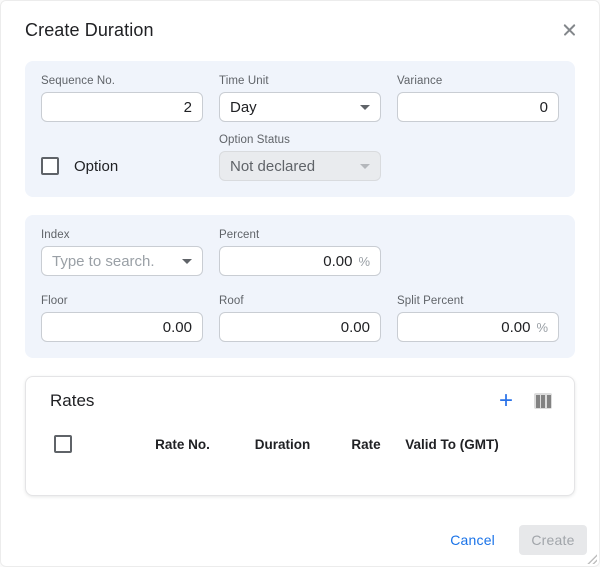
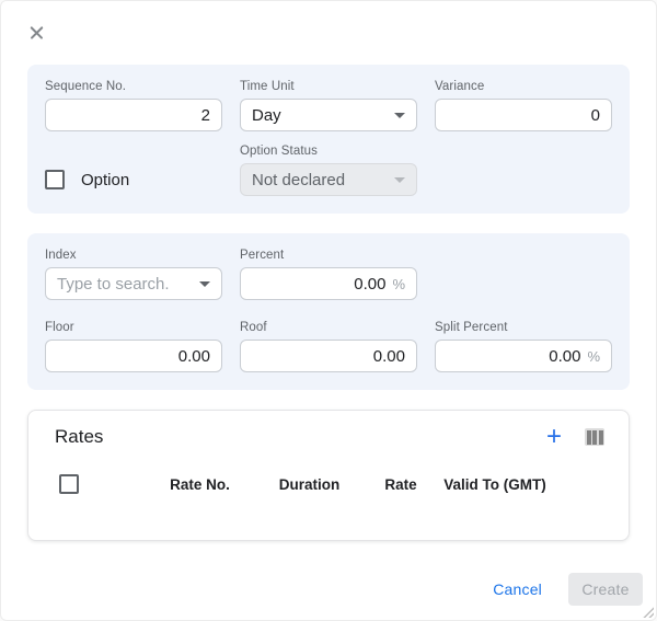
- Create Duration
  Sequence No.
  2
  Time Unit
  Day
  Variance
  0
  Option
  Option Status
  Not declared
  Index
  Type to search.
  Percent
  0.00
  %
  Floor
  0.00
  Roof
  0.00
  Split Percent
  0.00
  %
  Rates
  +
  Rate No.
  Duration
  Rate
  Valid To (GMT)
  Cancel
  Create
